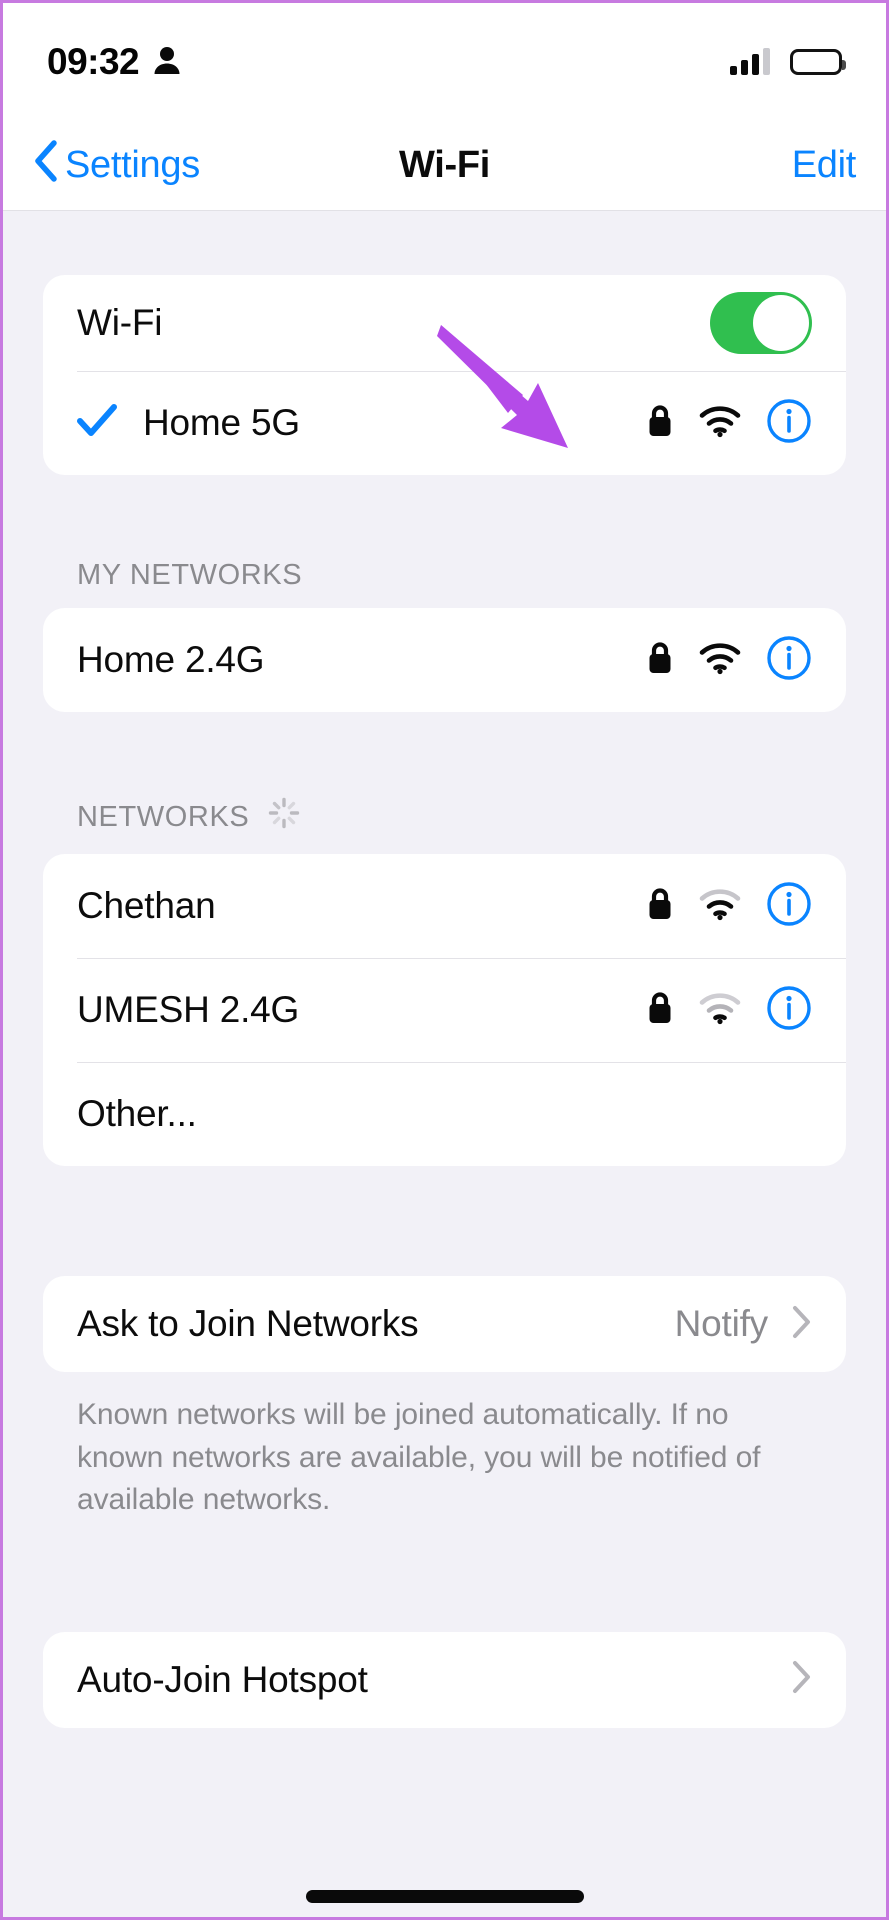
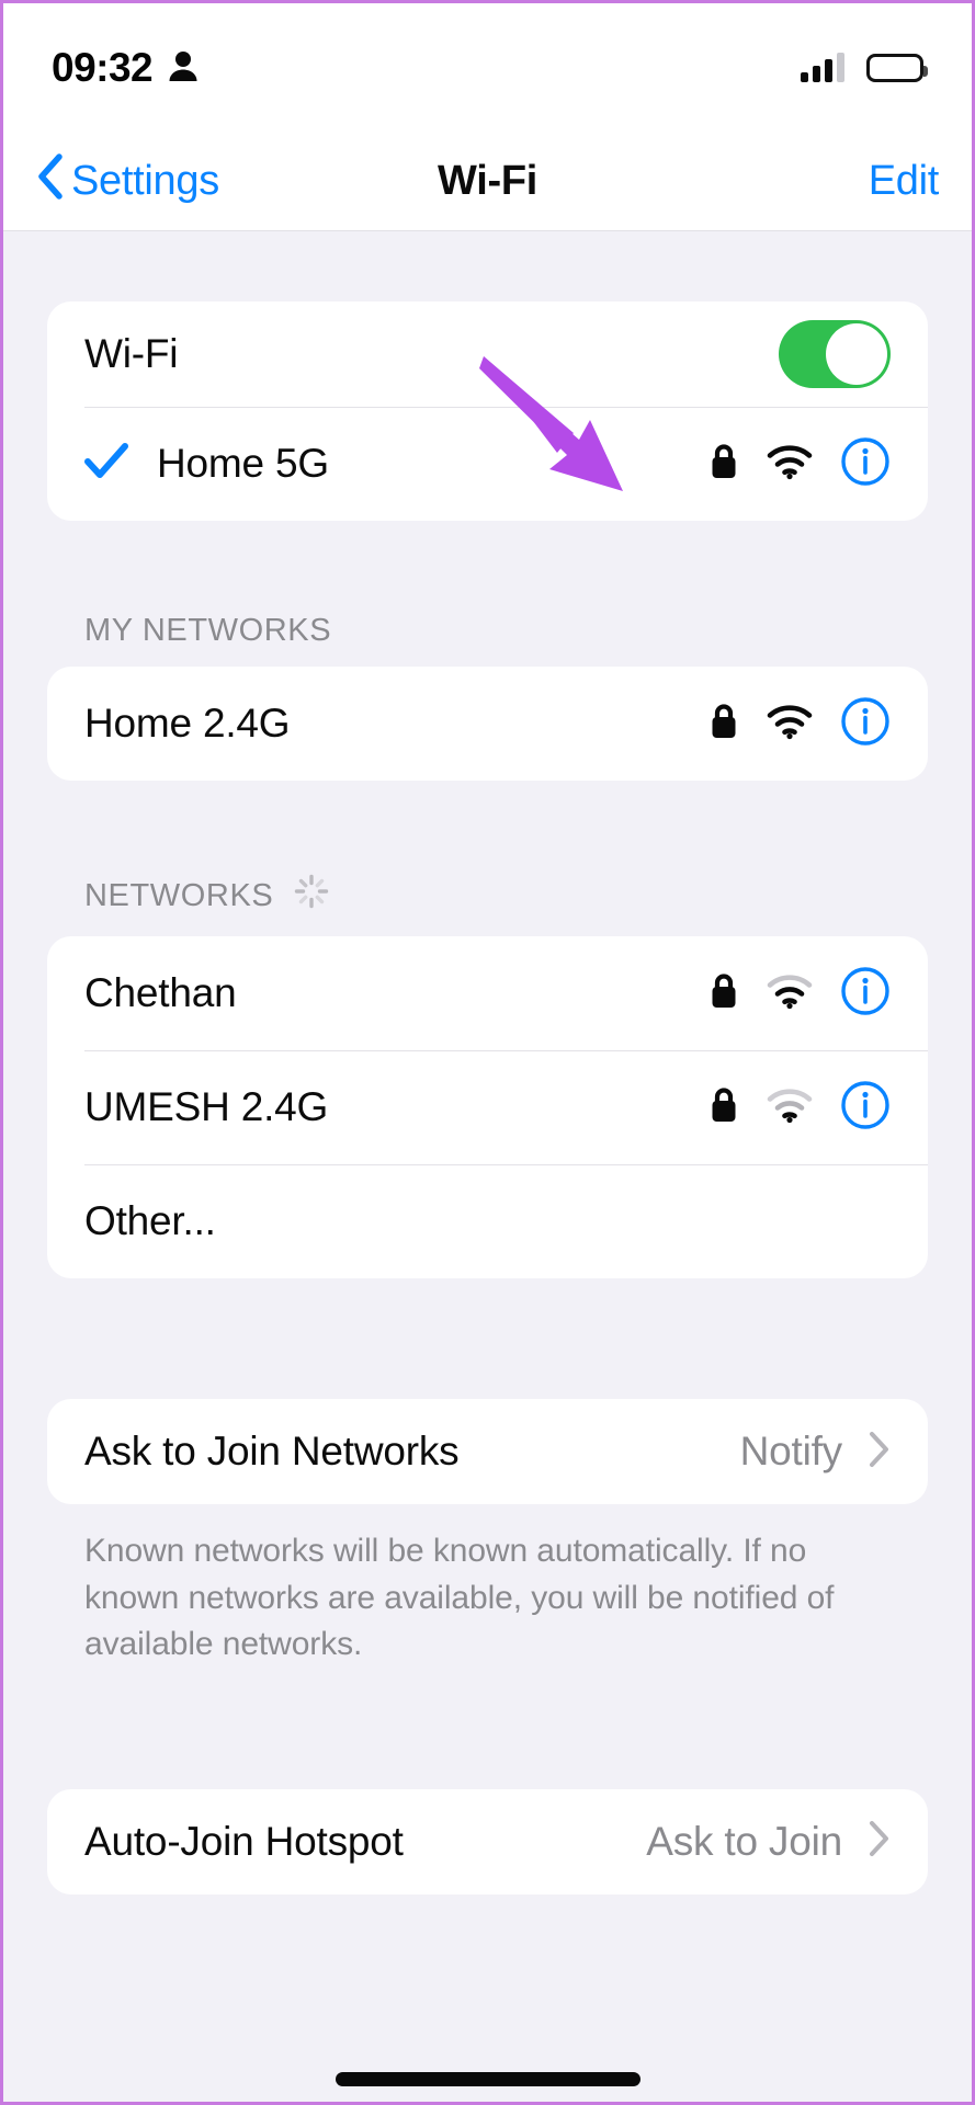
  09:32
  Settings
  Wi-Fi
  Edit
  Wi-Fi
  Home 5G
  MY NETWORKS
  Home 2.4G
  NETWORKS
  Chethan
  UMESH 2.4G
  Other...
  Ask to Join Networks
  Notify
- Known networks will be joined automatically. If no known networks are available, you will be notified of available networks.
+ Known networks will be known automatically. If no known networks are available, you will be notified of available networks.
  Auto-Join Hotspot
+ Ask to Join
